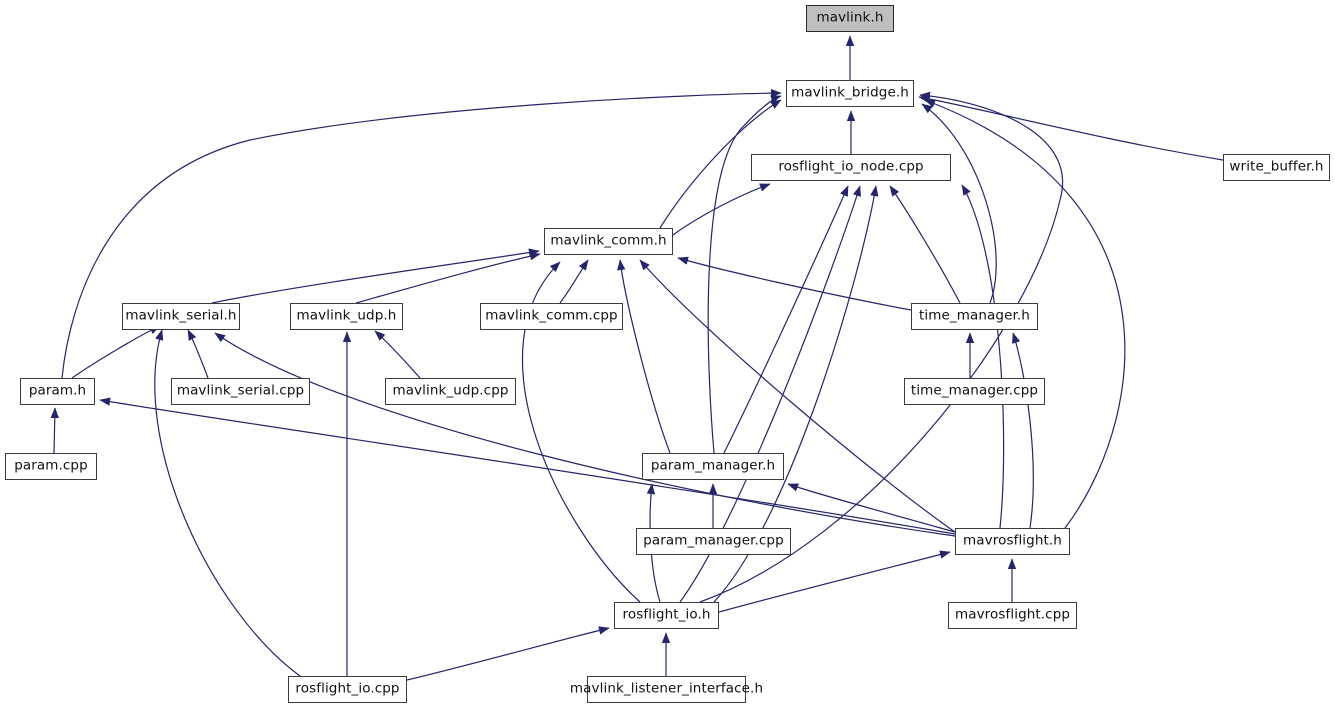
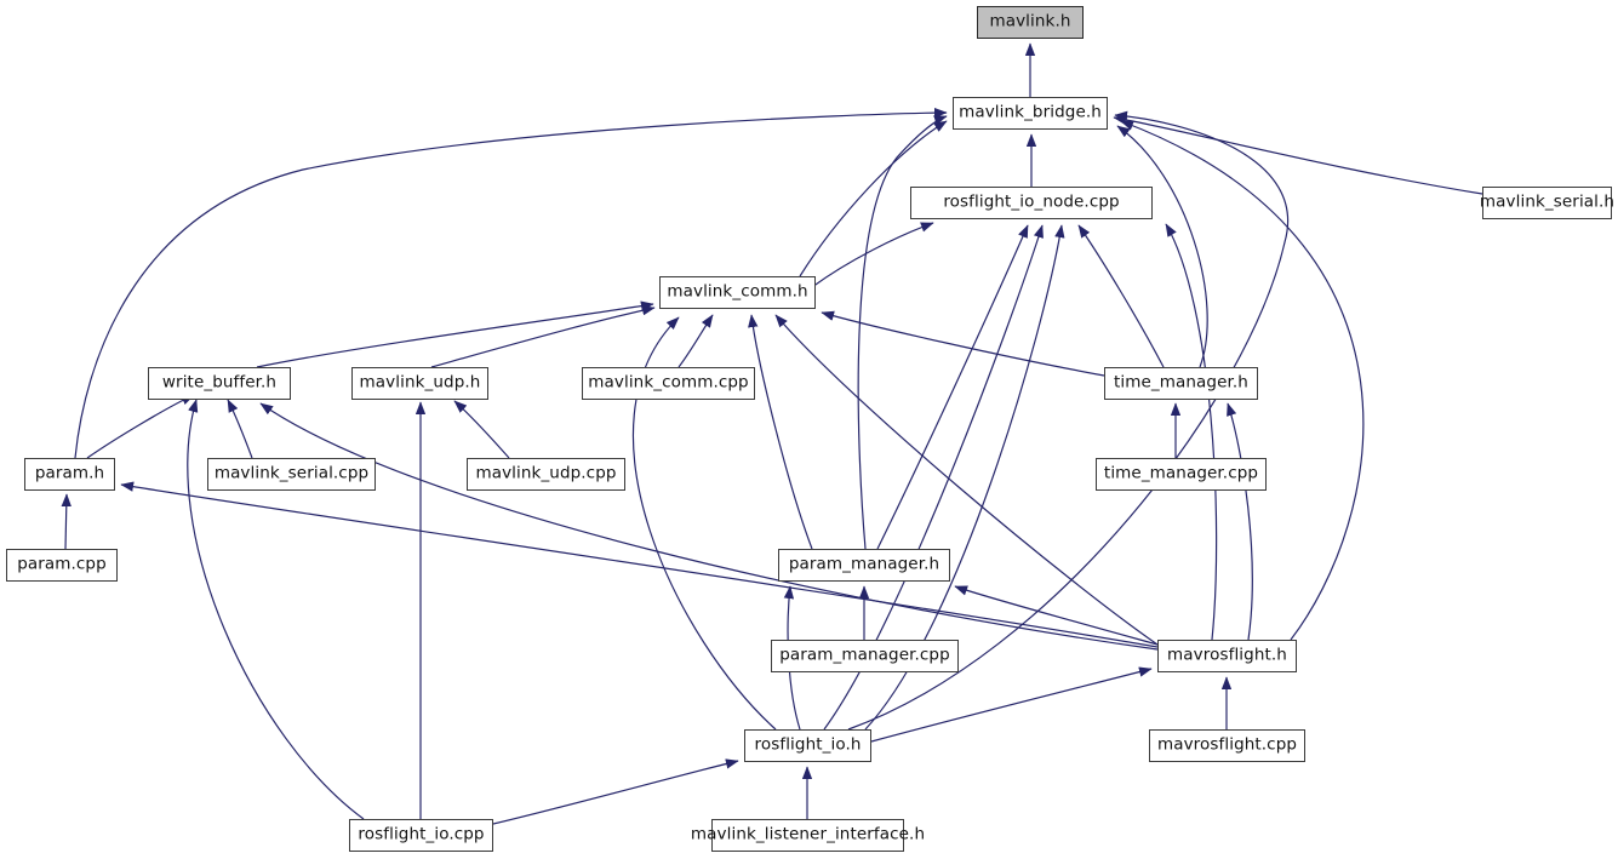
  mavlink.h
  mavlink_bridge.h
- write_buffer.h
+ mavlink_serial.h
  rosflight_io_node.cpp
  mavlink_comm.h
- mavlink_serial.h
+ write_buffer.h
  mavlink_udp.h
  mavlink_comm.cpp
  time_manager.h
  param.h
  mavlink_serial.cpp
  mavlink_udp.cpp
  time_manager.cpp
  param.cpp
  param_manager.h
  param_manager.cpp
  mavrosflight.h
  rosflight_io.h
  mavrosflight.cpp
  rosflight_io.cpp
  mavlink_listener_interface.h
